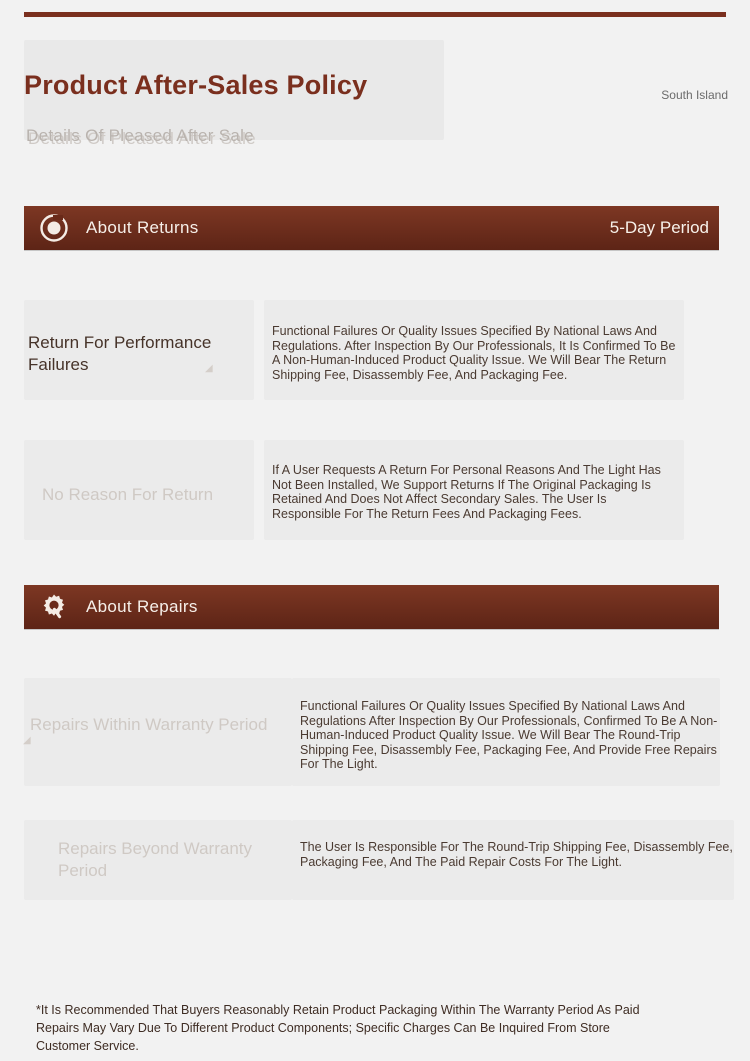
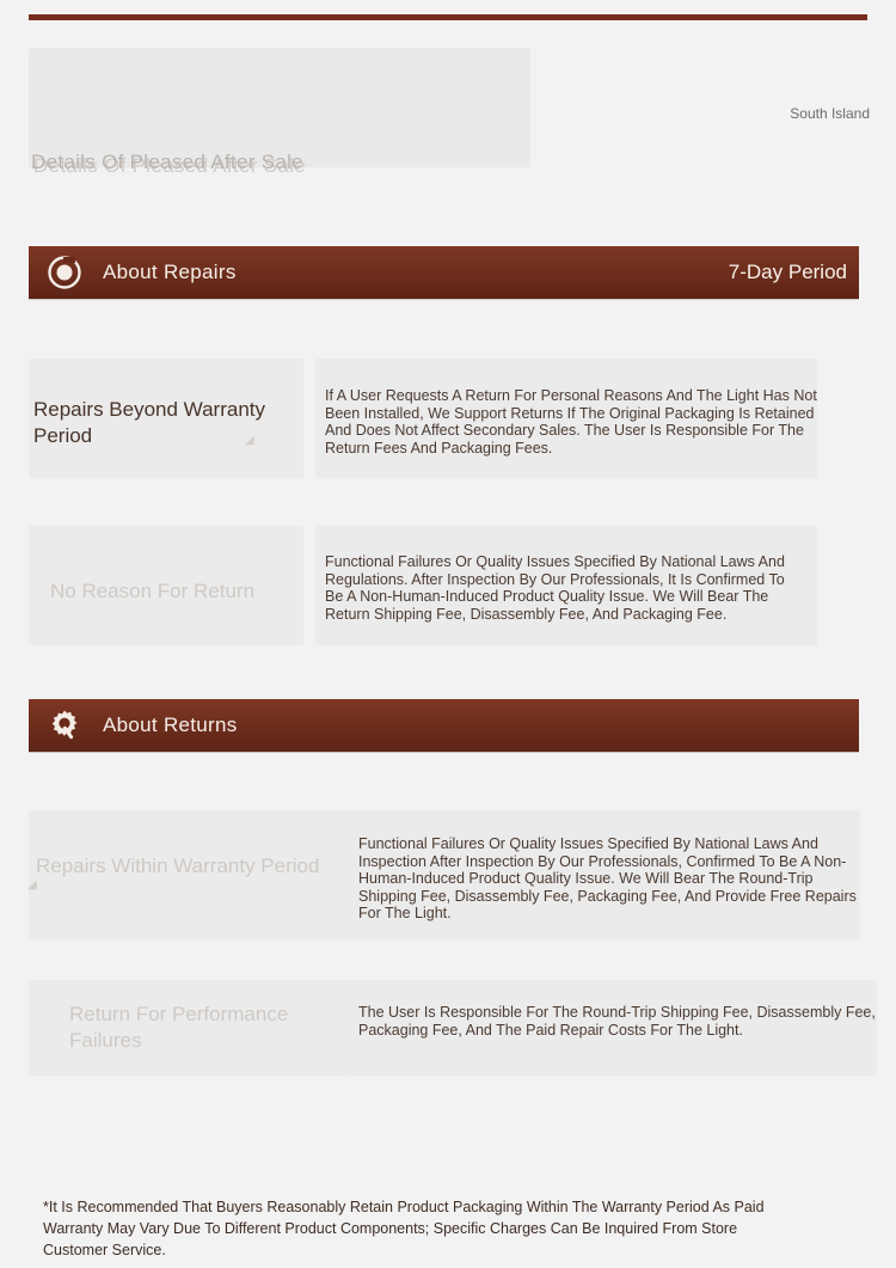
  Details Of Pleased After Sale
- Product After-Sales Policy
  South Island
- About Returns
+ About Repairs
- 5-Day Period
+ 7-Day Period
- Return For Performance Failures
+ Repairs Beyond Warranty Period
  ◢
- Functional Failures Or Quality Issues Specified By National Laws And Regulations. After Inspection By Our Professionals, It Is Confirmed To Be A Non-Human-Induced Product Quality Issue. We Will Bear The Return Shipping Fee, Disassembly Fee, And Packaging Fee.
+ If A User Requests A Return For Personal Reasons And The Light Has Not Been Installed, We Support Returns If The Original Packaging Is Retained And Does Not Affect Secondary Sales. The User Is Responsible For The Return Fees And Packaging Fees.
  No Reason For Return
- If A User Requests A Return For Personal Reasons And The Light Has Not Been Installed, We Support Returns If The Original Packaging Is Retained And Does Not Affect Secondary Sales. The User Is Responsible For The Return Fees And Packaging Fees.
+ Functional Failures Or Quality Issues Specified By National Laws And Regulations. After Inspection By Our Professionals, It Is Confirmed To Be A Non-Human-Induced Product Quality Issue. We Will Bear The Return Shipping Fee, Disassembly Fee, And Packaging Fee.
- About Repairs
+ About Returns
  Repairs Within Warranty Period
  ◢
- Functional Failures Or Quality Issues Specified By National Laws And Regulations After Inspection By Our Professionals, Confirmed To Be A Non-Human-Induced Product Quality Issue. We Will Bear The Round-Trip Shipping Fee, Disassembly Fee, Packaging Fee, And Provide Free Repairs For The Light.
+ Functional Failures Or Quality Issues Specified By National Laws And Inspection After Inspection By Our Professionals, Confirmed To Be A Non-Human-Induced Product Quality Issue. We Will Bear The Round-Trip Shipping Fee, Disassembly Fee, Packaging Fee, And Provide Free Repairs For The Light.
- Repairs Beyond Warranty Period
+ Return For Performance Failures
  The User Is Responsible For The Round-Trip Shipping Fee, Disassembly Fee, Packaging Fee, And The Paid Repair Costs For The Light.
- *It Is Recommended That Buyers Reasonably Retain Product Packaging Within The Warranty Period As Paid Repairs May Vary Due To Different Product Components; Specific Charges Can Be Inquired From Store Customer Service.
+ *It Is Recommended That Buyers Reasonably Retain Product Packaging Within The Warranty Period As Paid Warranty May Vary Due To Different Product Components; Specific Charges Can Be Inquired From Store Customer Service.
